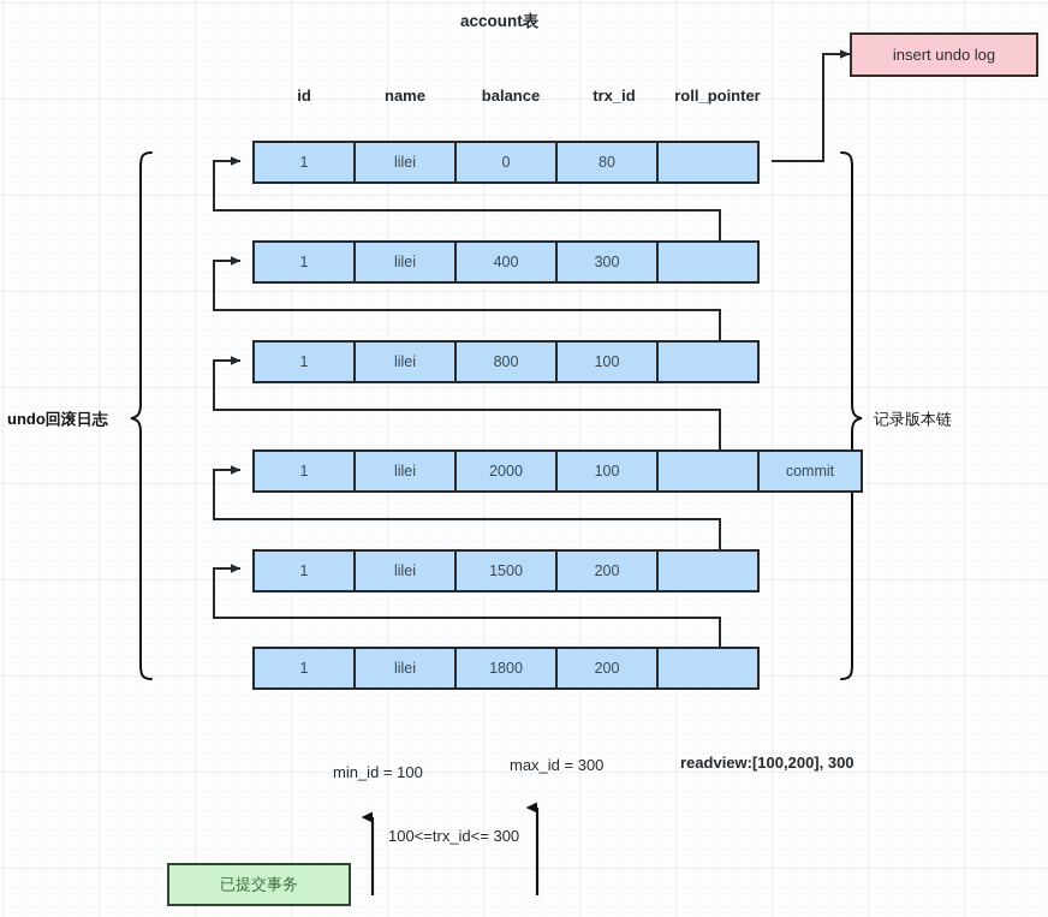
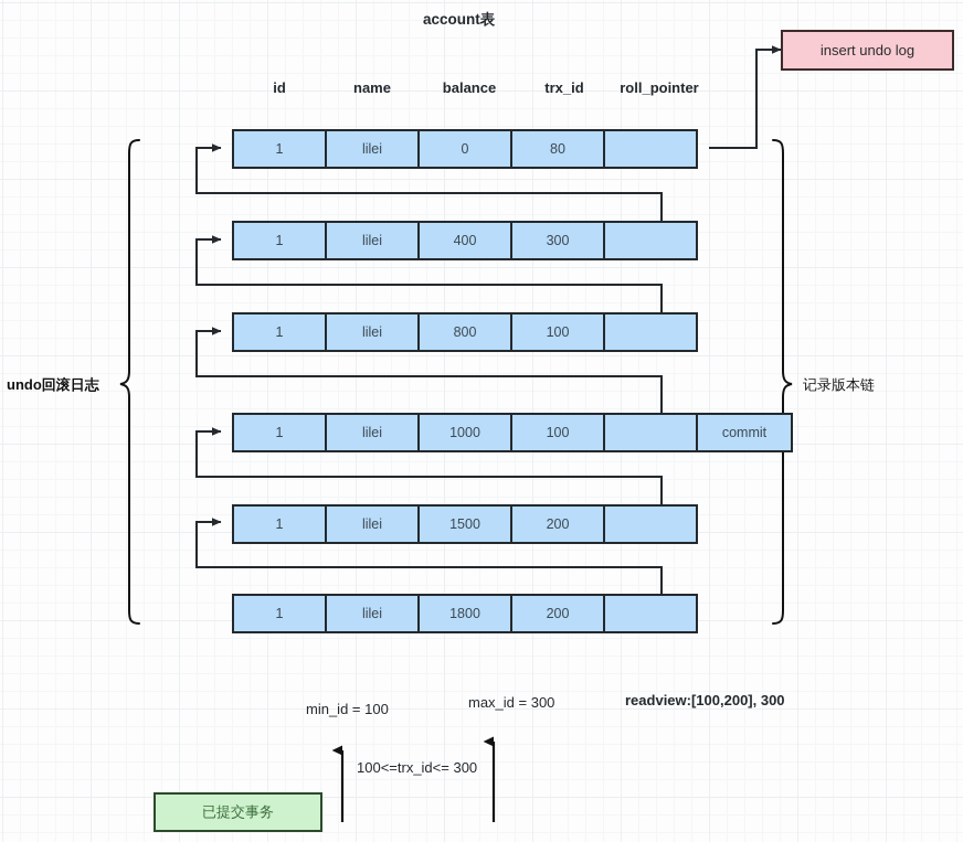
  account表
  id
  name
  balance
  trx_id
  roll_pointer
  1
  lilei
  0
  80
  1
  lilei
  400
  300
  1
  lilei
  800
  100
  1
  lilei
- 2000
+ 1000
  100
  commit
  1
  lilei
  1500
  200
  1
  lilei
  1800
  200
  insert undo log
  undo回滚日志
  记录版本链
  min_id = 100
  max_id = 300
  100<=trx_id<= 300
  readview:[100,200], 300
  已提交事务
